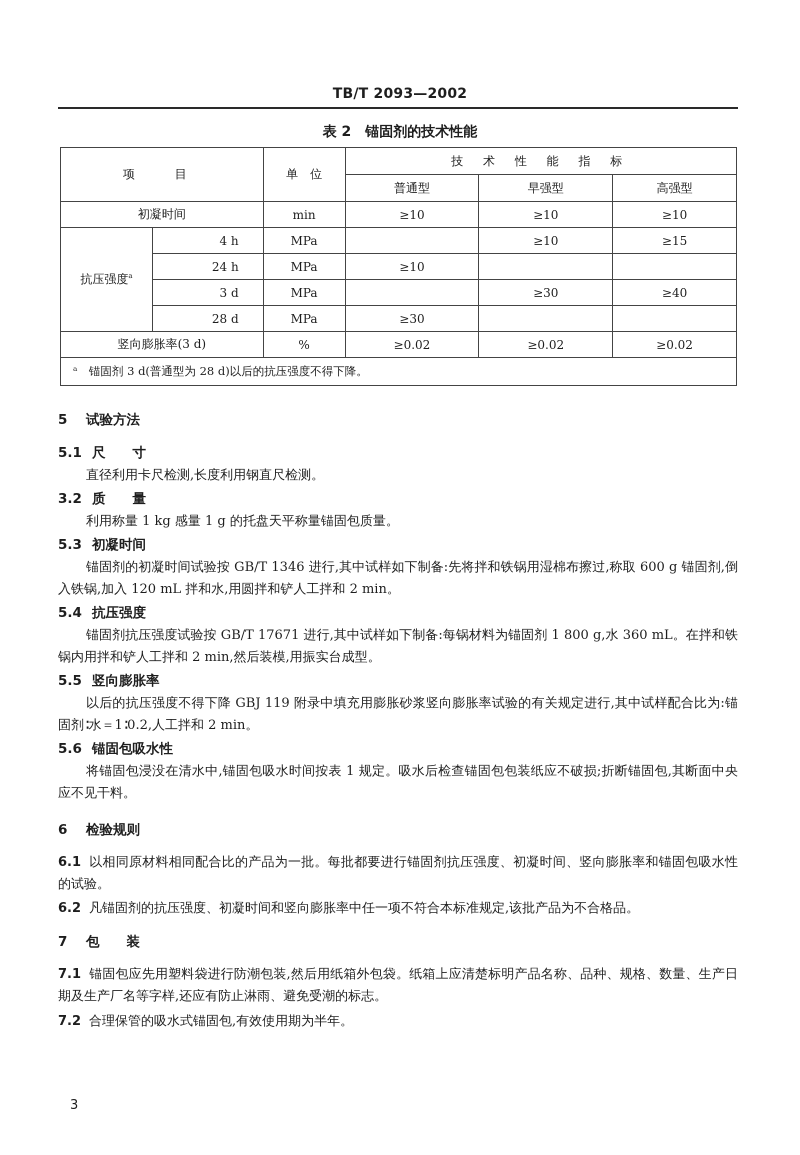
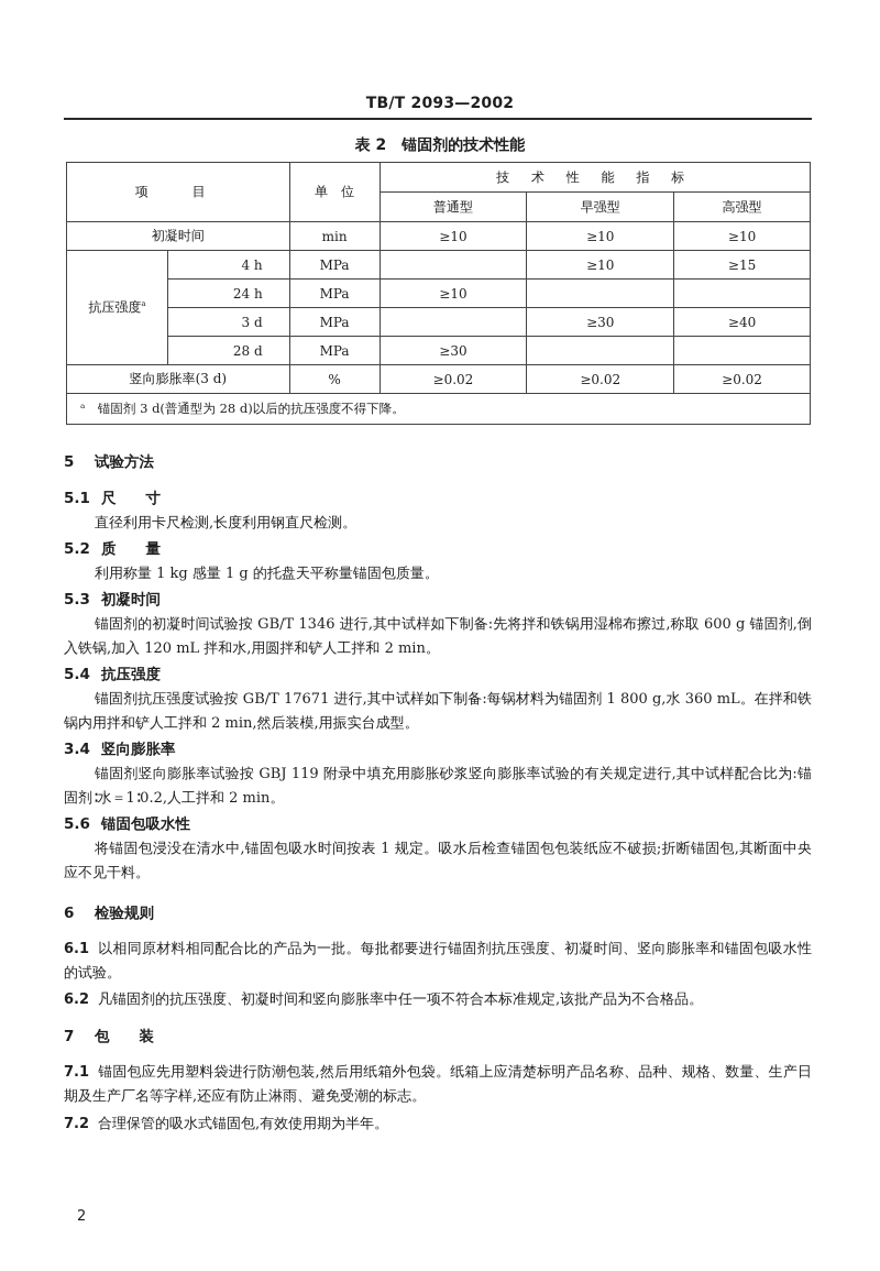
  TB/T 2093—2002
  表 2 锚固剂的技术性能
  项 目	单 位	技 术 性 能 指 标
  普通型	早强型	高强型
  初凝时间	min	≥10	≥10	≥10
  抗压强度a	4 h	MPa		≥10	≥15
  24 h	MPa	≥10
  3 d	MPa		≥30	≥40
  28 d	MPa	≥30
  竖向膨胀率(3 d)	%	≥0.02	≥0.02	≥0.02
  ᵃ 锚固剂 3 d(普通型为 28 d)以后的抗压强度不得下降。
  5 试验方法
  5.1 尺 寸
  直径利用卡尺检测,长度利用钢直尺检测。
- 3.2 质 量
+ 5.2 质 量
  利用称量 1 kg 感量 1 g 的托盘天平称量锚固包质量。
  5.3 初凝时间
  锚固剂的初凝时间试验按 GB/T 1346 进行,其中试样如下制备:先将拌和铁锅用湿棉布擦过,称取 600 g 锚固剂,倒入铁锅,加入 120 mL 拌和水,用圆拌和铲人工拌和 2 min。
  5.4 抗压强度
  锚固剂抗压强度试验按 GB/T 17671 进行,其中试样如下制备:每锅材料为锚固剂 1 800 g,水 360 mL。在拌和铁锅内用拌和铲人工拌和 2 min,然后装模,用振实台成型。
- 5.5 竖向膨胀率
+ 3.4 竖向膨胀率
- 以后的抗压强度不得下降 GBJ 119 附录中填充用膨胀砂浆竖向膨胀率试验的有关规定进行,其中试样配合比为:锚固剂∶水＝1∶0.2,人工拌和 2 min。
+ 锚固剂竖向膨胀率试验按 GBJ 119 附录中填充用膨胀砂浆竖向膨胀率试验的有关规定进行,其中试样配合比为:锚固剂∶水＝1∶0.2,人工拌和 2 min。
  5.6 锚固包吸水性
  将锚固包浸没在清水中,锚固包吸水时间按表 1 规定。吸水后检查锚固包包装纸应不破损;折断锚固包,其断面中央应不见干料。
  6 检验规则
  6.1 以相同原材料相同配合比的产品为一批。每批都要进行锚固剂抗压强度、初凝时间、竖向膨胀率和锚固包吸水性的试验。
  6.2 凡锚固剂的抗压强度、初凝时间和竖向膨胀率中任一项不符合本标准规定,该批产品为不合格品。
  7 包 装
  7.1 锚固包应先用塑料袋进行防潮包装,然后用纸箱外包袋。纸箱上应清楚标明产品名称、品种、规格、数量、生产日期及生产厂名等字样,还应有防止淋雨、避免受潮的标志。
  7.2 合理保管的吸水式锚固包,有效使用期为半年。
- 3
+ 2
